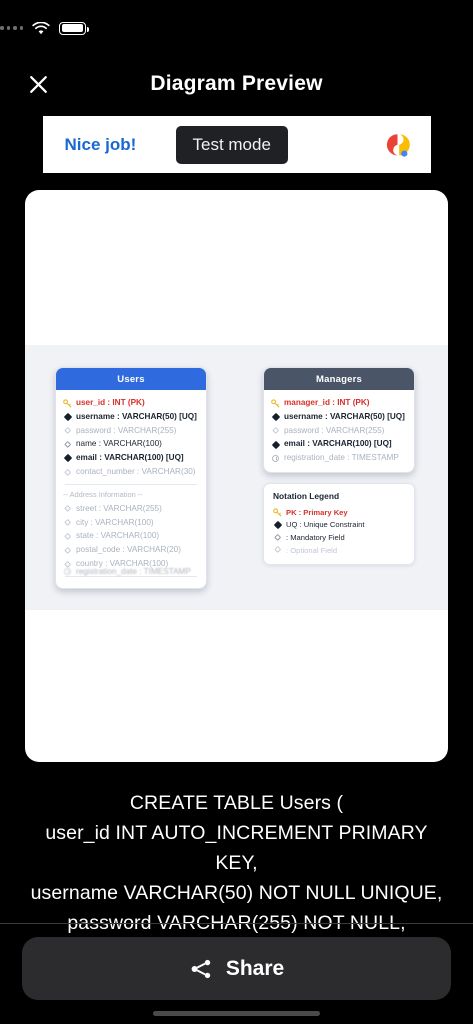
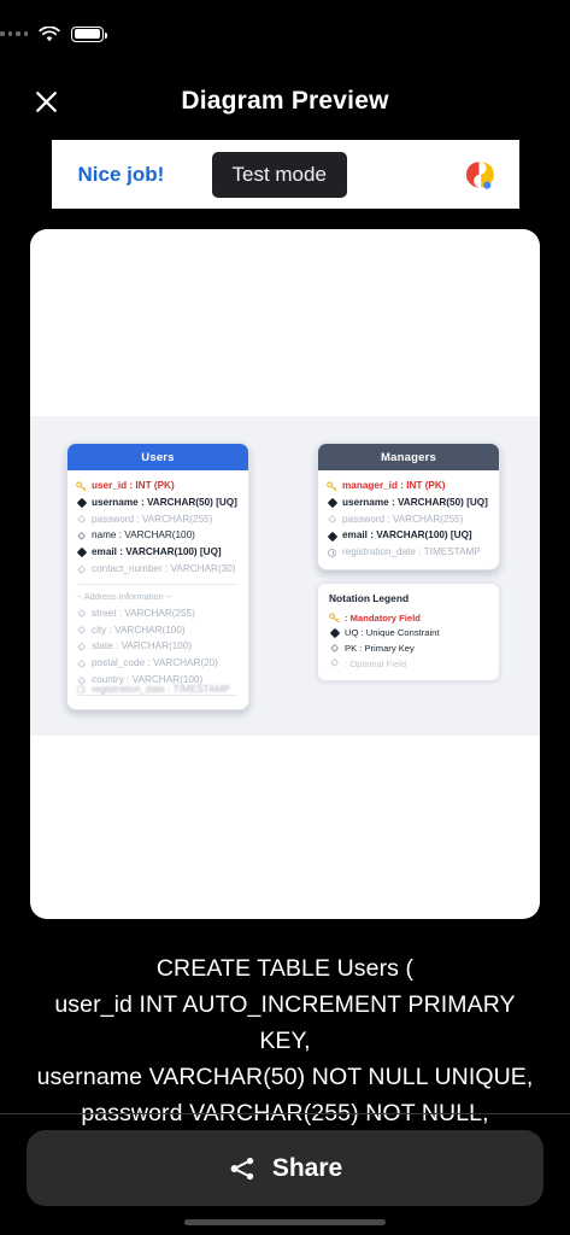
  Diagram Preview
  Nice job!
  Test mode
  Users
  user_id : INT (PK)
  username : VARCHAR(50) [UQ]
  password : VARCHAR(255)
  name : VARCHAR(100)
  email : VARCHAR(100) [UQ]
  contact_number : VARCHAR(30)
  -- Address Information --
  street : VARCHAR(255)
  city : VARCHAR(100)
  state : VARCHAR(100)
  postal_code : VARCHAR(20)
  country : VARCHAR(100)
  registration_date : TIMESTAMP
  Managers
  manager_id : INT (PK)
  username : VARCHAR(50) [UQ]
  password : VARCHAR(255)
  email : VARCHAR(100) [UQ]
  registration_date : TIMESTAMP
  Notation Legend
- PK : Primary Key
+ : Mandatory Field
  UQ : Unique Constraint
- : Mandatory Field
+ PK : Primary Key
  : Optional Field
  CREATE TABLE Users (
  user_id INT AUTO_INCREMENT PRIMARY
  KEY,
  username VARCHAR(50) NOT NULL UNIQUE,
  Share
